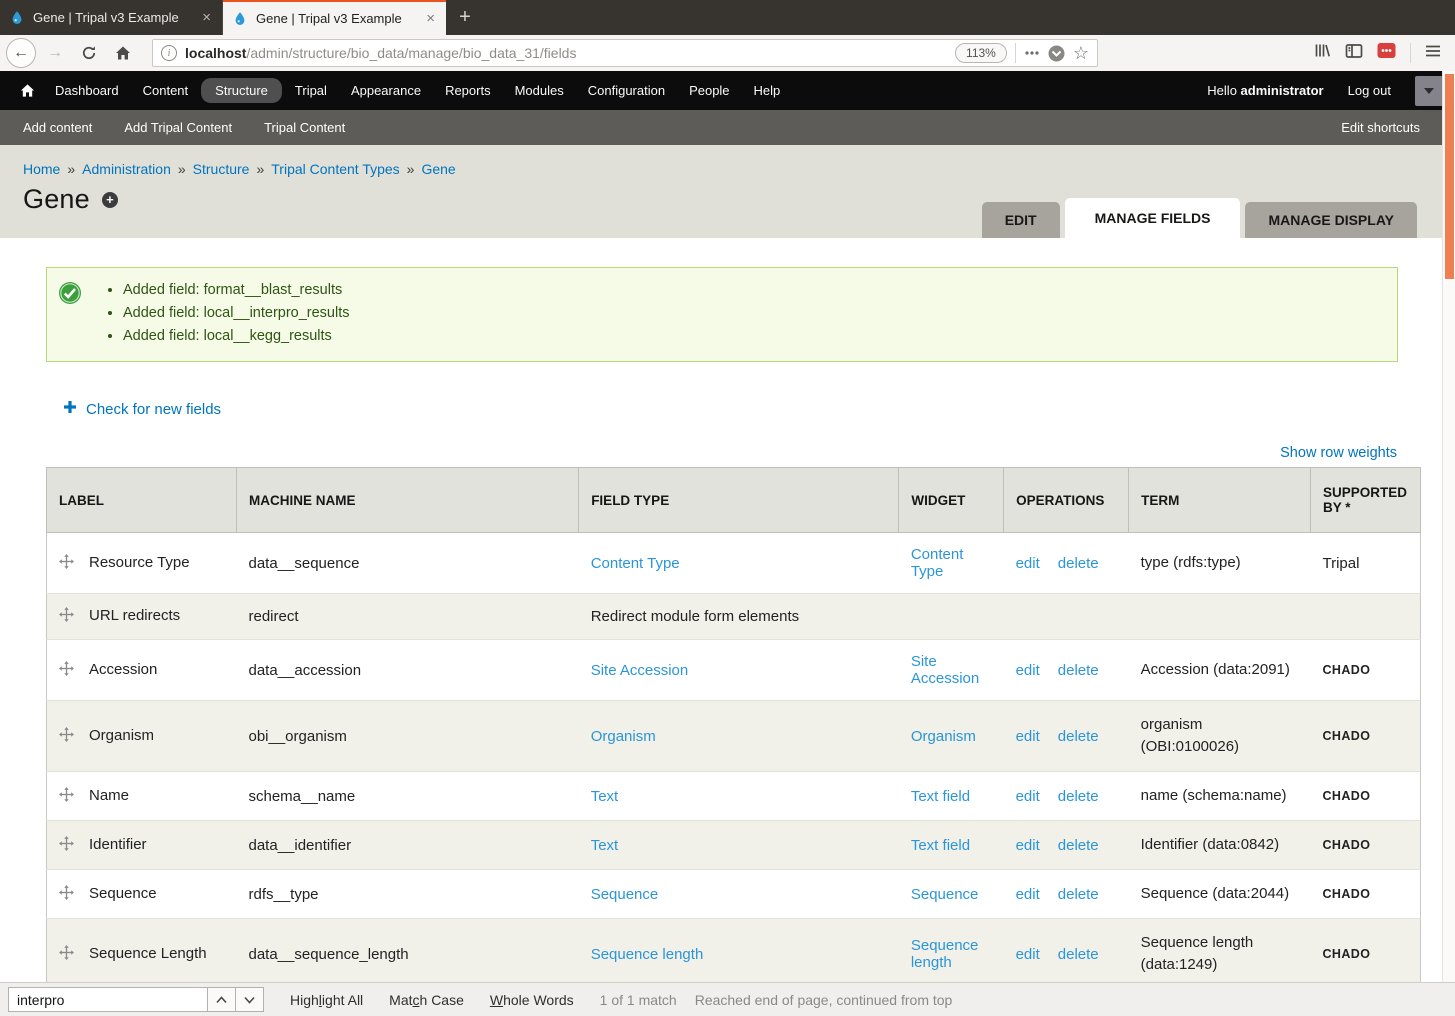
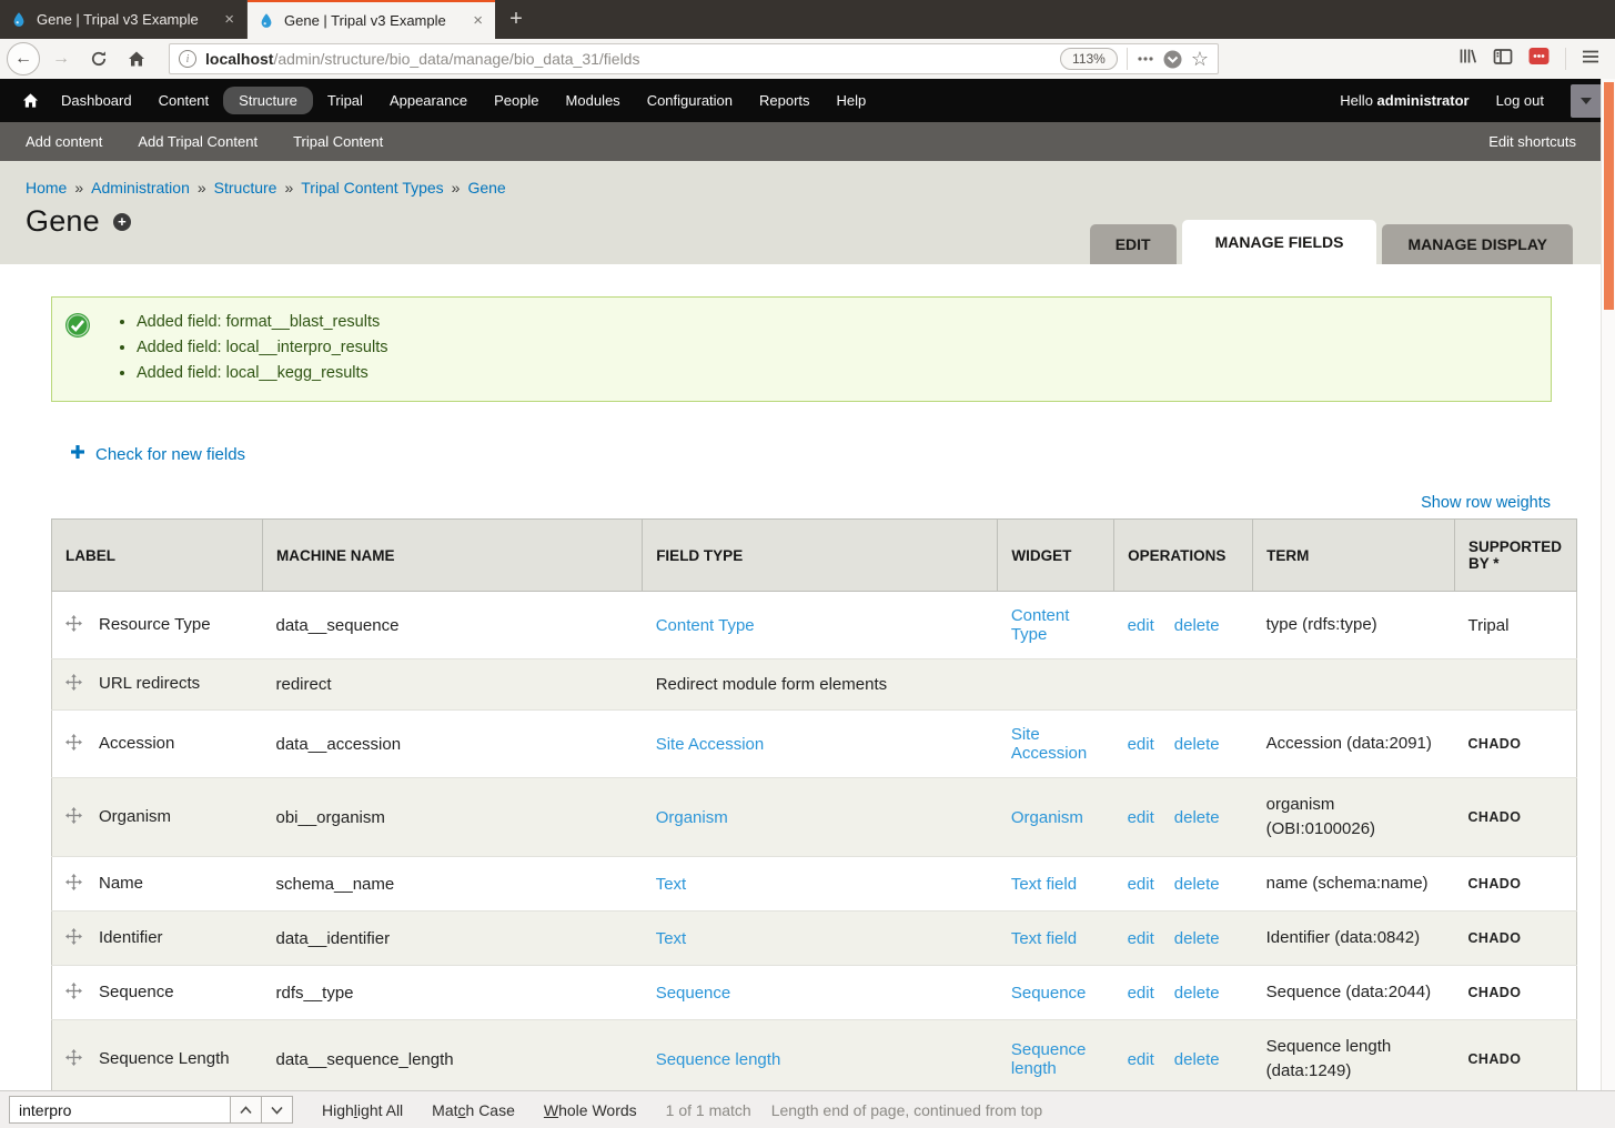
  Gene | Tripal v3 Example
  ×
  Gene | Tripal v3 Example
  ×
  +
  ←
  →
  i
  localhost/admin/structure/bio_data/manage/bio_data_31/fields
  113%
  ☆
  Dashboard
  Content
  Structure
  Tripal
  Appearance
- Reports
+ People
  Modules
  Configuration
- People
+ Reports
  Help
  Hello administrator
  Log out
  Add content
  Add Tripal Content
  Tripal Content
  Edit shortcuts
  Home
  »
  Administration
  »
  Structure
  »
  Tripal Content Types
  »
  Gene
  Gene
  +
  EDIT
  MANAGE FIELDS
  MANAGE DISPLAY
  Added field: format__blast_results
  Added field: local__interpro_results
  Added field: local__kegg_results
  Check for new fields
  Show row weights
  LABEL	MACHINE NAME	FIELD TYPE	WIDGET	OPERATIONS	TERM	SUPPORTED BY *
  Resource Type	data__sequence	Content Type	Content Type	edit delete	type (rdfs:type)	Tripal
  URL redirects	redirect	Redirect module form elements
  Accession	data__accession	Site Accession	Site Accession	edit delete	Accession (data:2091)	CHADO
  Organism	obi__organism	Organism	Organism	edit delete	organism (OBI:0100026)	CHADO
  Name	schema__name	Text	Text field	edit delete	name (schema:name)	CHADO
  Identifier	data__identifier	Text	Text field	edit delete	Identifier (data:0842)	CHADO
  Sequence	rdfs__type	Sequence	Sequence	edit delete	Sequence (data:2044)	CHADO
  Sequence Length	data__sequence_length	Sequence length	Sequence length	edit delete	Sequence length (data:1249)	CHADO
  interpro
  Highlight All
  Match Case
  Whole Words
  1 of 1 match
- Reached end of page, continued from top
+ Length end of page, continued from top
